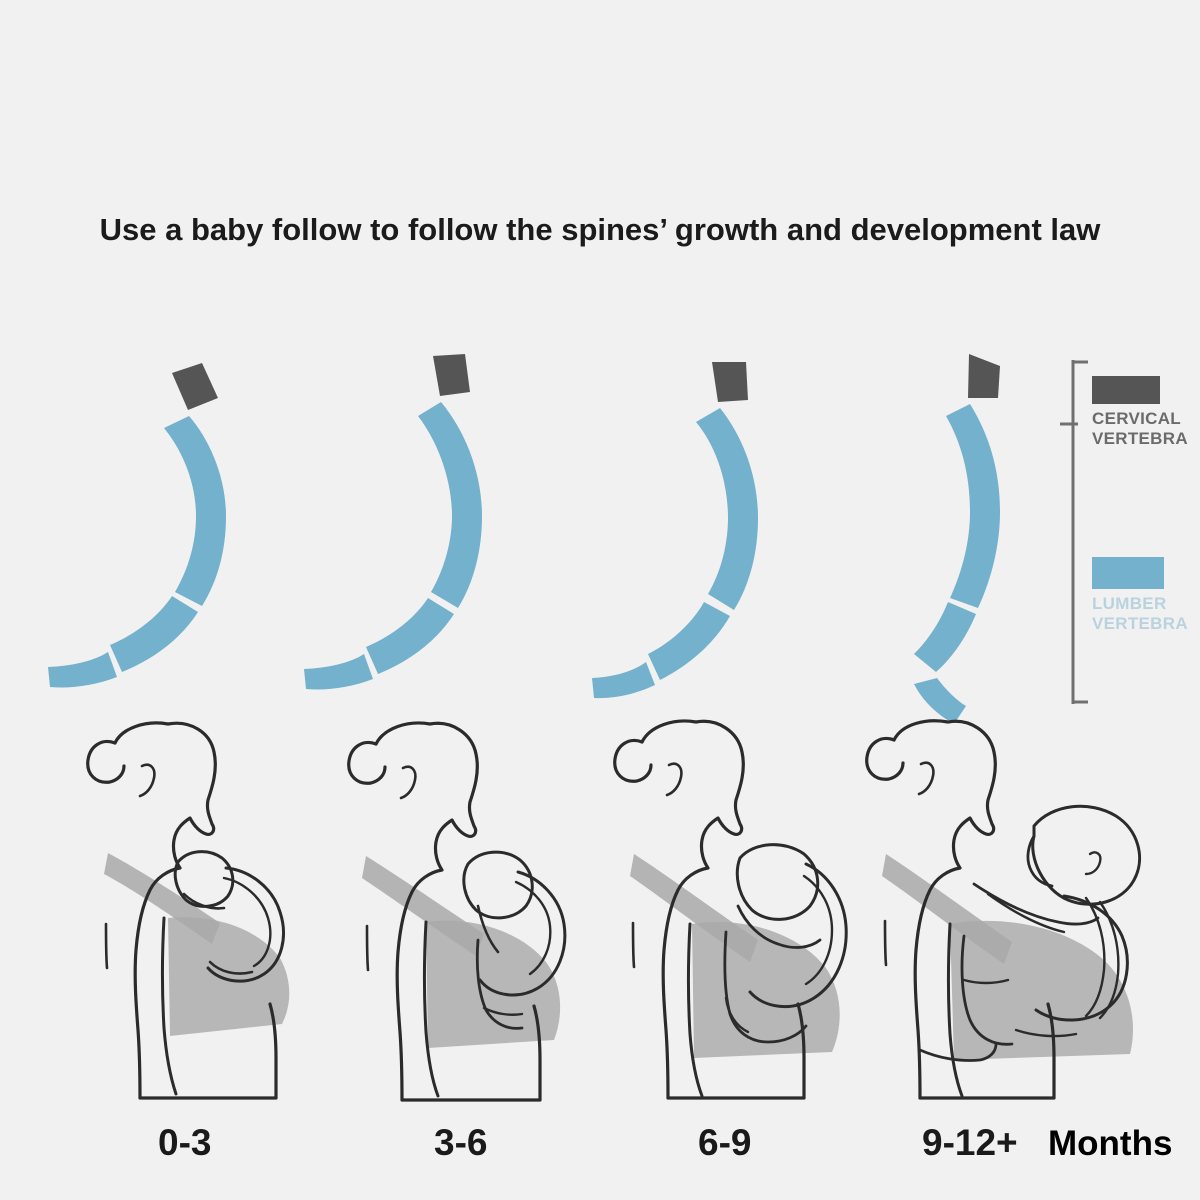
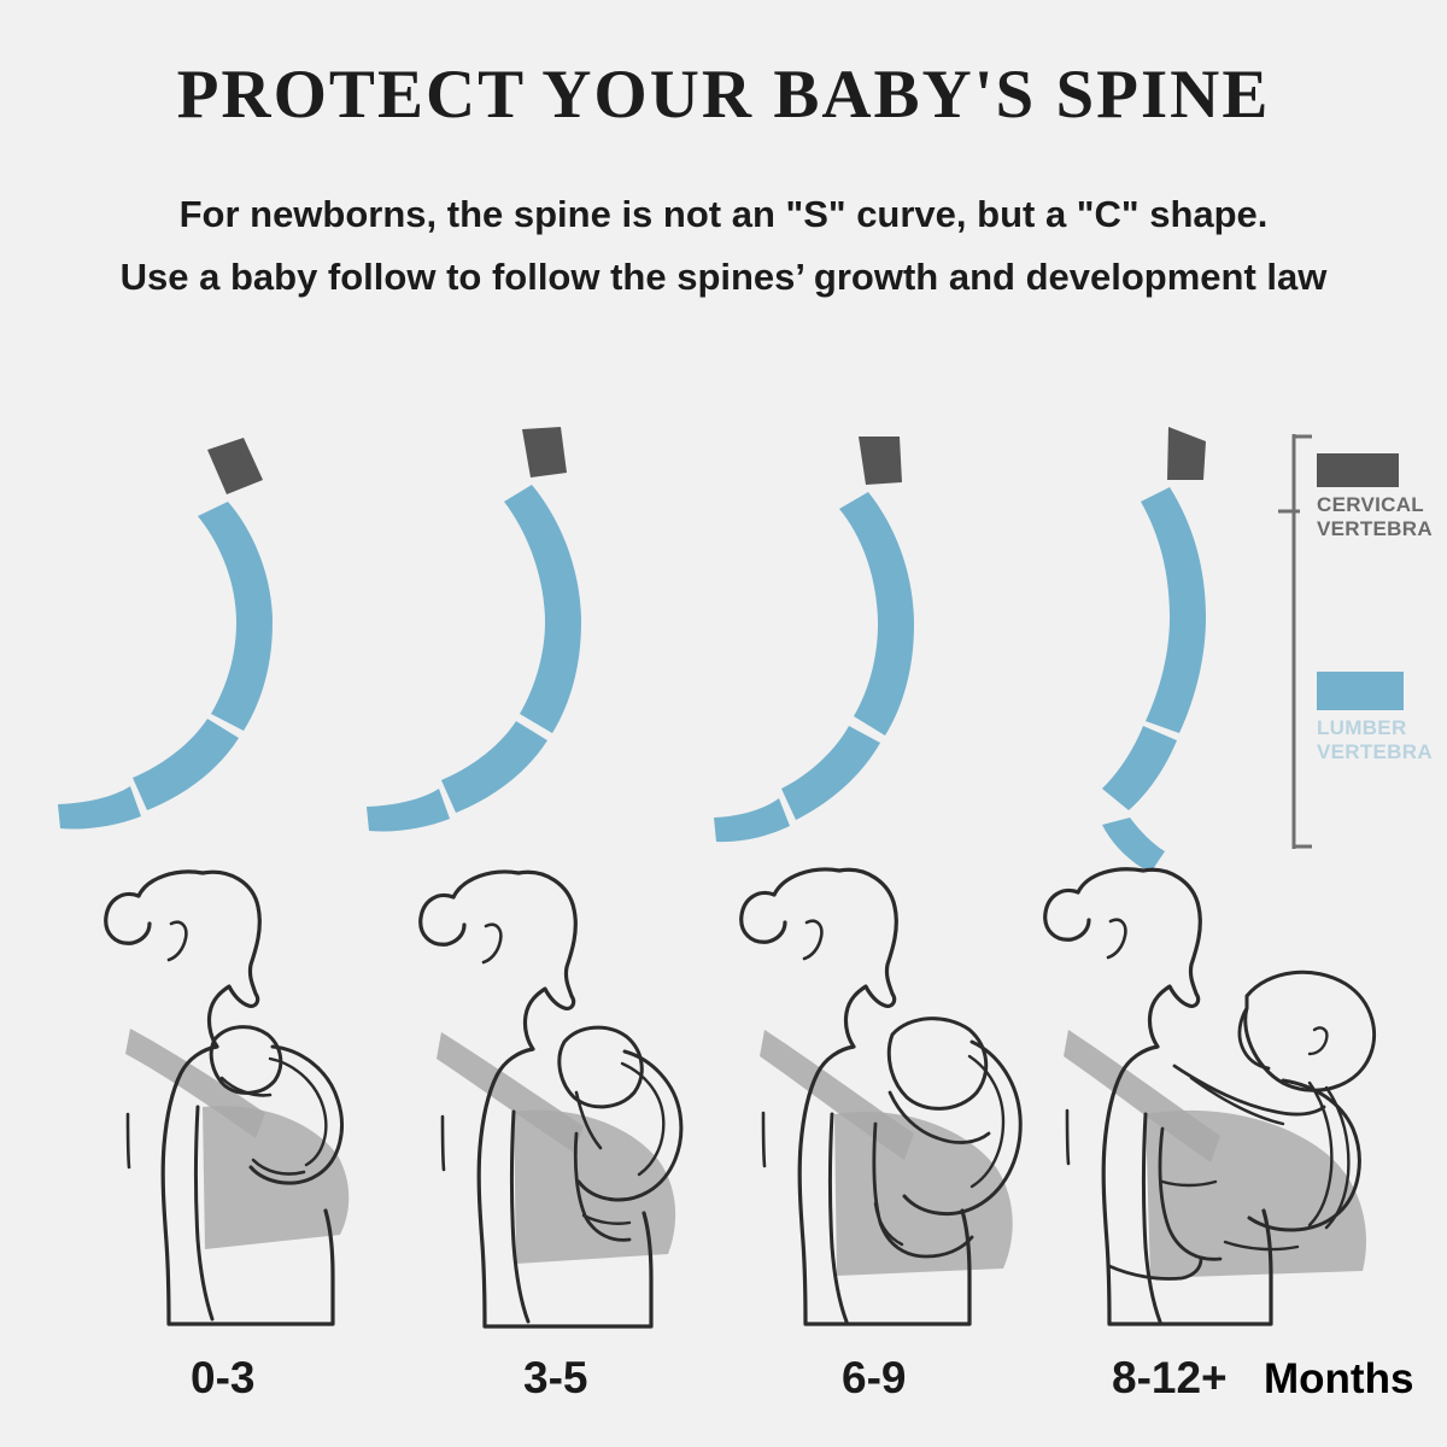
+ PROTECT YOUR BABY'S SPINE
+ For newborns, the spine is not an "S" curve, but a "C" shape.
  Use a baby follow to follow the spines’ growth and development law
  CERVICAL
  VERTEBRA
  LUMBER
  VERTEBRA
  0-3
- 3-6
+ 3-5
  6-9
- 9-12+
+ 8-12+
  Months
